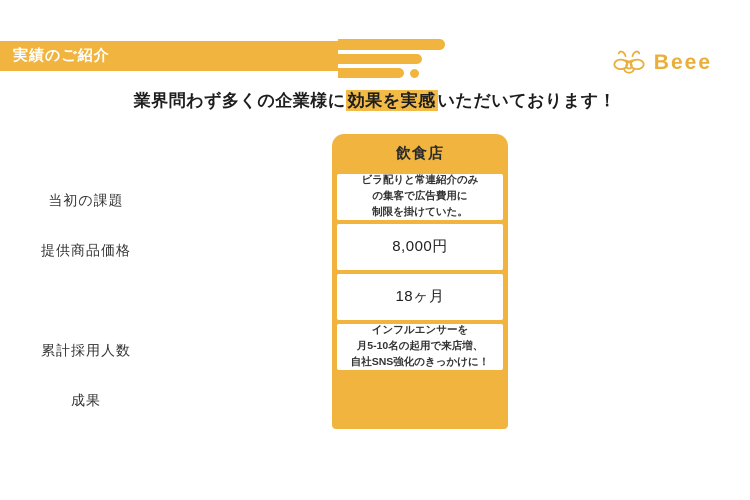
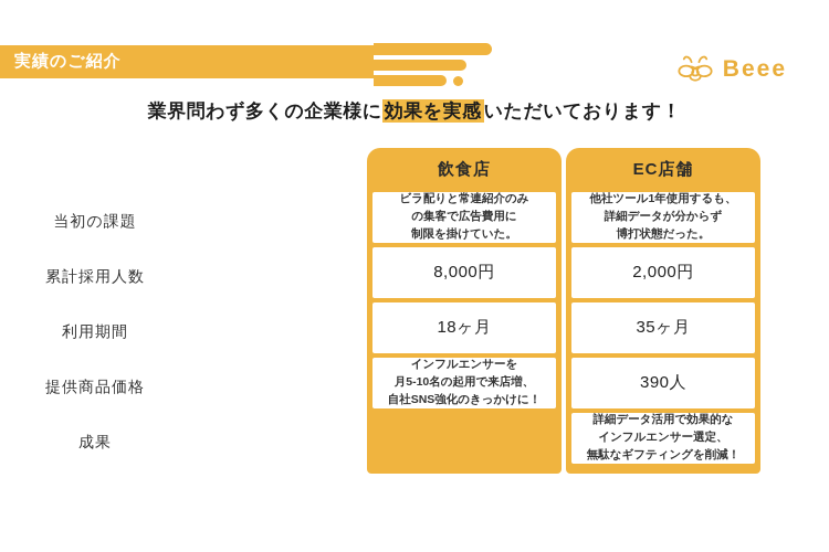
  実績のご紹介
  Beee
  業界問わず多くの企業様に効果を実感いただいております！
  当初の課題
- 提供商品価格
+ 累計採用人数
+ 利用期間
- 累計採用人数
+ 提供商品価格
  成果
  飲食店
  ビラ配りと常連紹介のみ
  の集客で広告費用に
  制限を掛けていた。
  8,000円
  18ヶ月
  インフルエンサーを
  月5-10名の起用で来店増、
  自社SNS強化のきっかけに！
+ EC店舗
+ 他社ツール1年使用するも、
+ 詳細データが分からず
+ 博打状態だった。
+ 2,000円
+ 35ヶ月
+ 390人
+ 詳細データ活用で効果的な
+ インフルエンサー選定、
+ 無駄なギフティングを削減！
